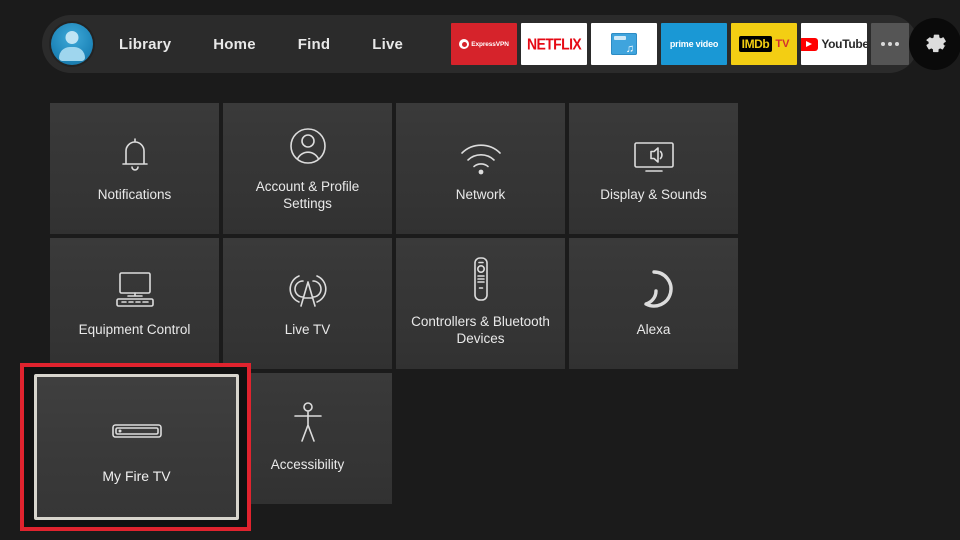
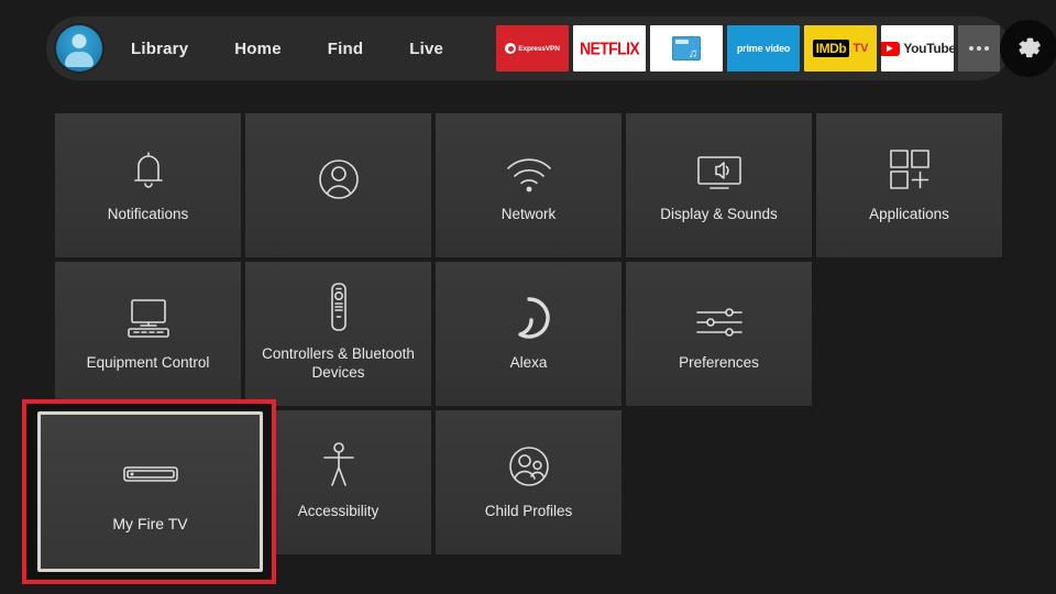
  Library
  Home
  Find
  Live
  NETFLIX
  prime video
  IMDb
  TV
  YouTube
  Notifications
- Account & Profile Settings
  Network
  Display & Sounds
+ Applications
  Equipment Control
- Live TV
  Controllers & Bluetooth Devices
  Alexa
+ Preferences
  Accessibility
+ Child Profiles
  My Fire TV
